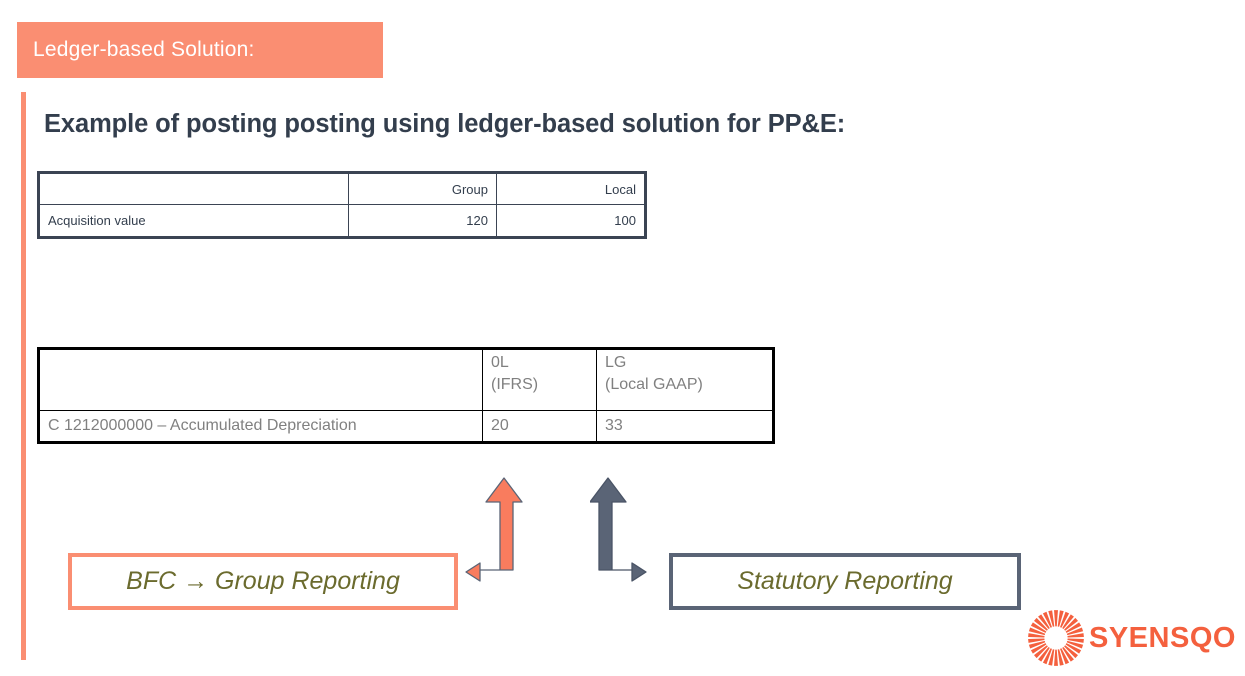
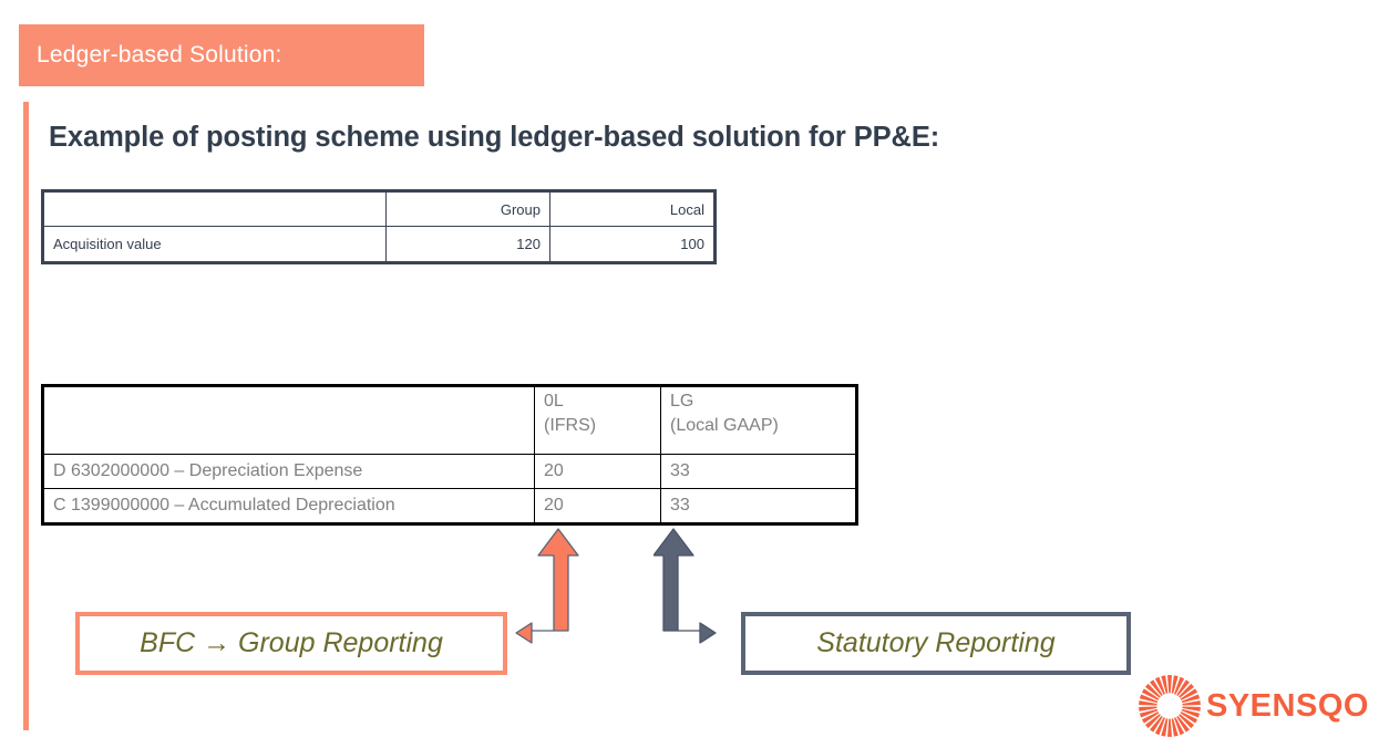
  Ledger-based Solution:
- Example of posting posting using ledger-based solution for PP&E:
+ Example of posting scheme using ledger-based solution for PP&E:
  	Group	Local
  Acquisition value	120	100
  	0L (IFRS)	LG (Local GAAP)
+ D 6302000000 – Depreciation Expense	20	33
- C 1212000000 – Accumulated Depreciation	20	33
+ C 1399000000 – Accumulated Depreciation	20	33
  BFC → Group Reporting
  Statutory Reporting
  SYENSQO
